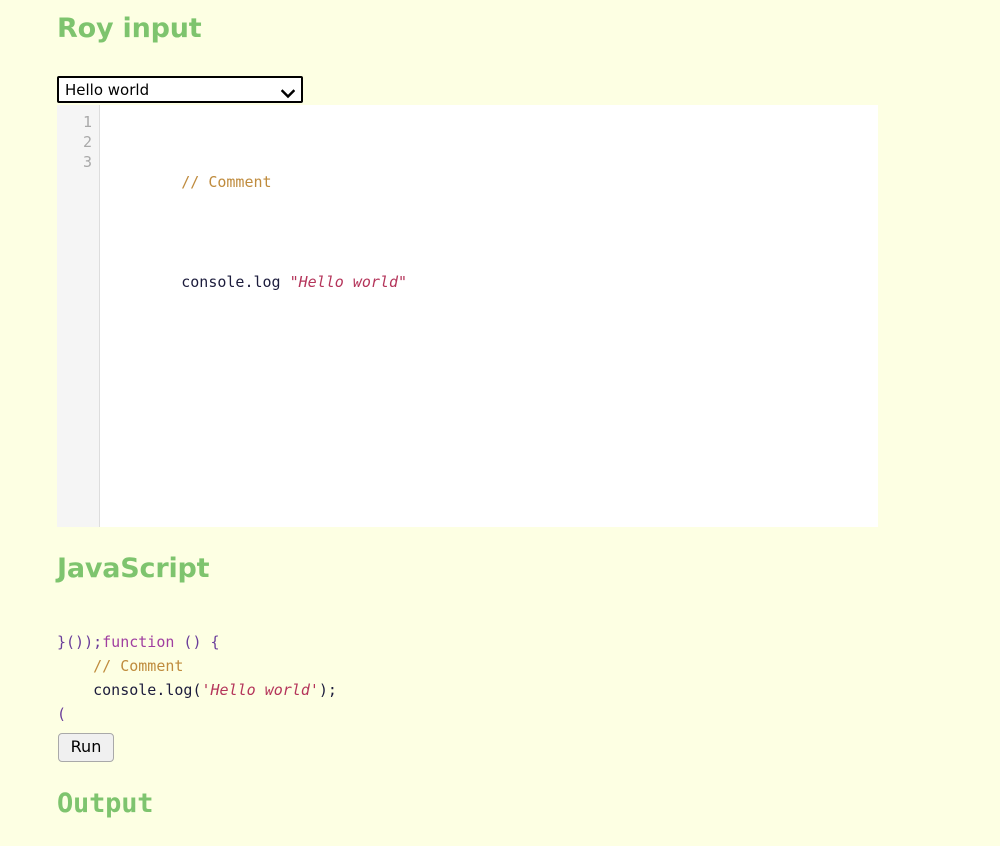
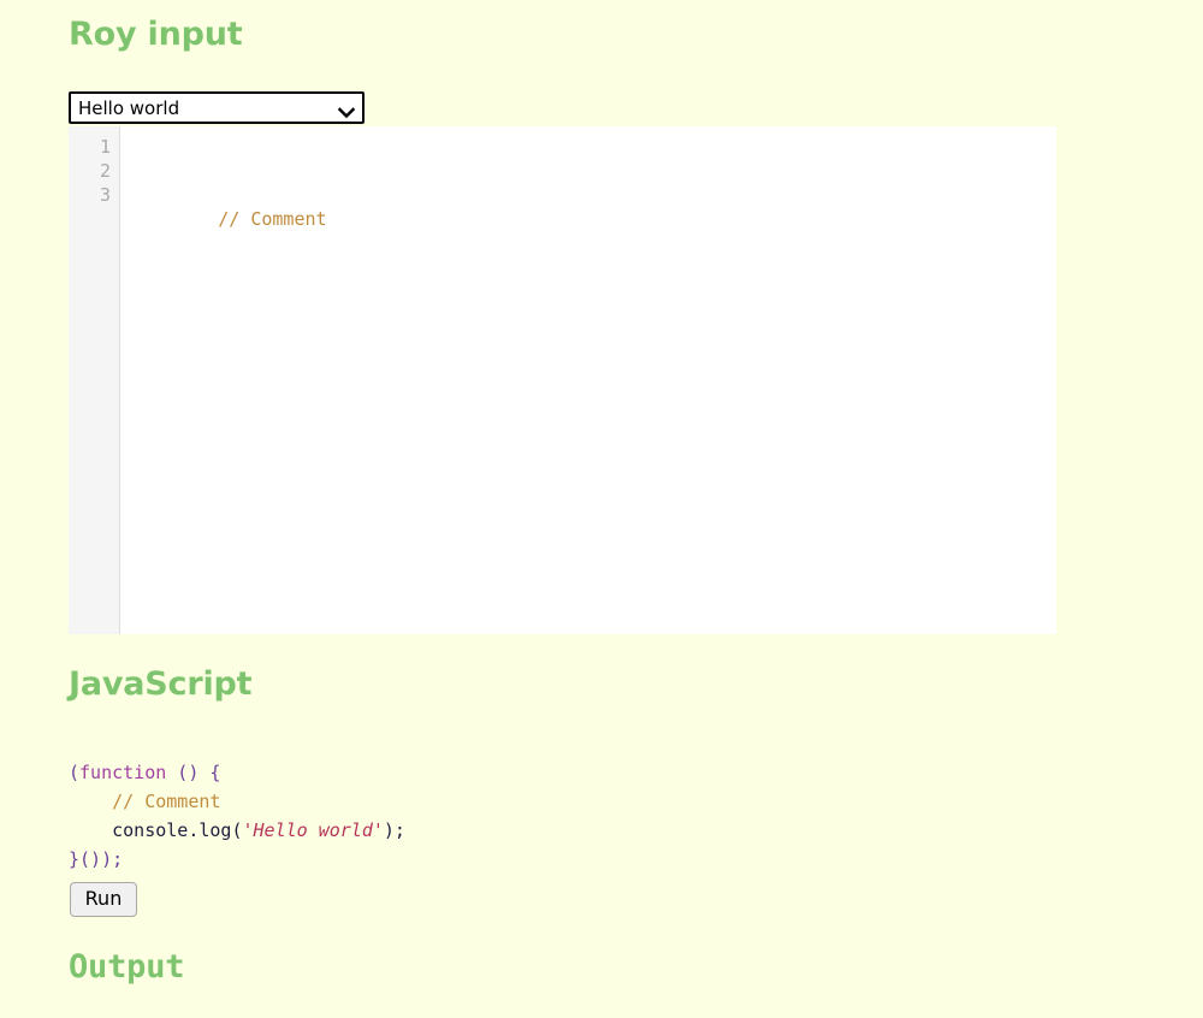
  Roy input
  Hello world
  1
  2
  3
  // Comment
- console.log "Hello world"
  JavaScript
- }());function () {
+ (function () {
  // Comment
  console.log('Hello world');
- (
+ }());
  Run
  Output
